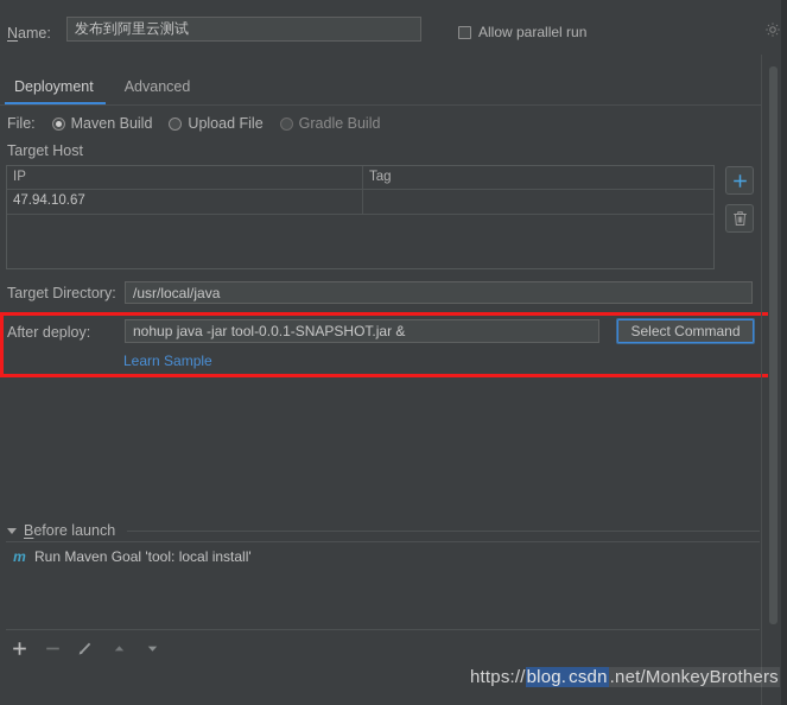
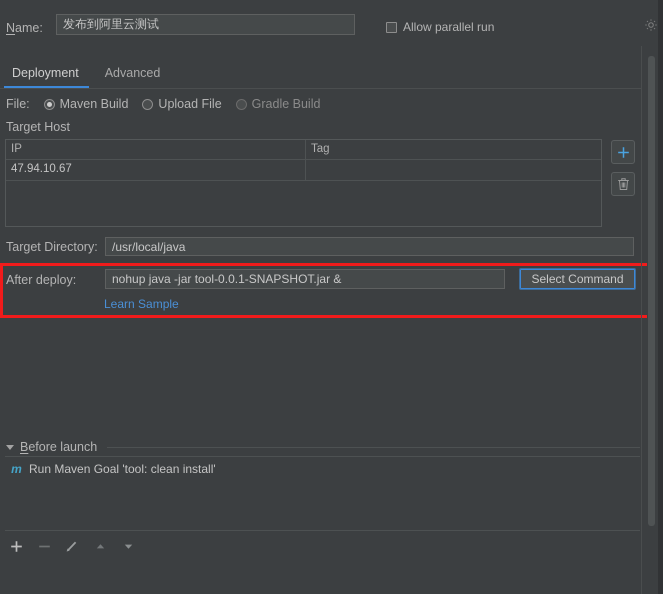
  Name:
  发布到阿里云测试
  Allow parallel run
  Deployment
  Advanced
  File:
  Maven Build
  Upload File
  Gradle Build
  Target Host
  IP
  Tag
  47.94.10.67
  Target Directory:
  /usr/local/java
  After deploy:
  nohup java -jar tool-0.0.1-SNAPSHOT.jar &
  Select Command
  Learn Sample
  Before launch
  m
- Run Maven Goal 'tool: local install'
+ Run Maven Goal 'tool: clean install'
- https://blog.csdn.net/MonkeyBrothers
